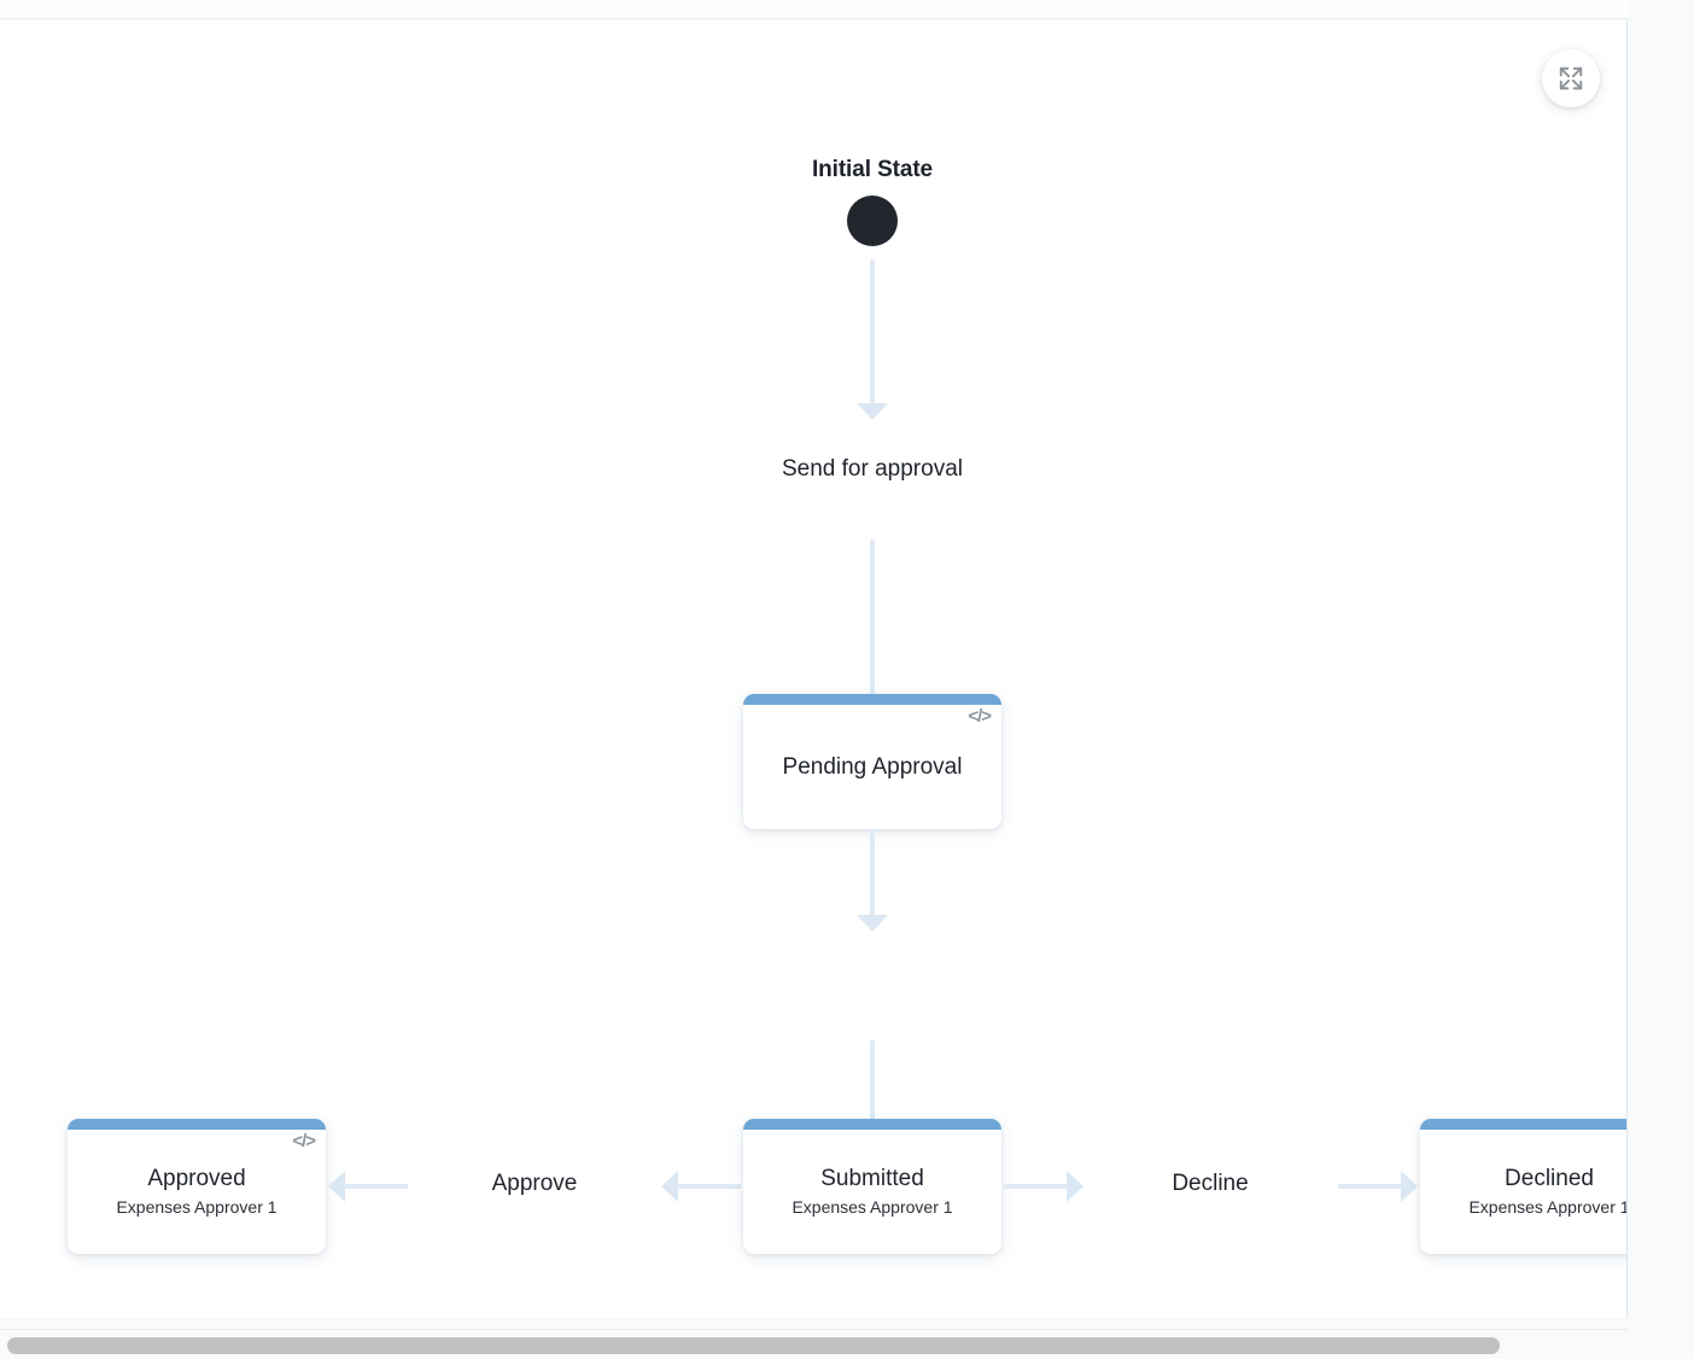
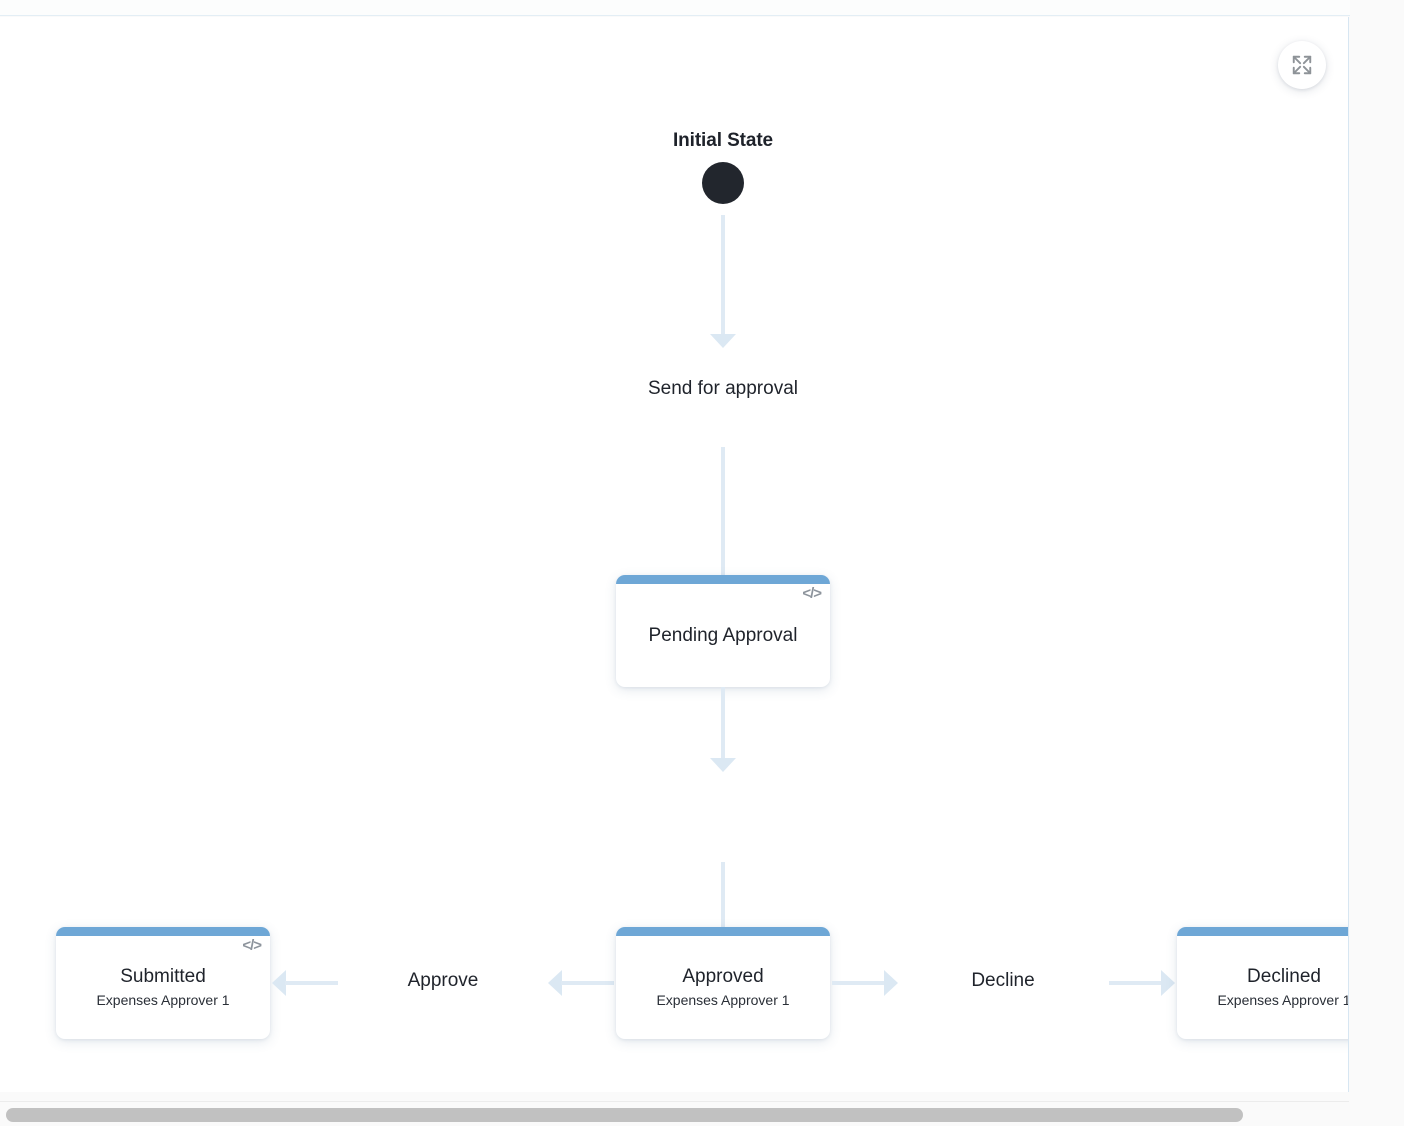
  Initial State
  Send for approval
  </>
  Pending Approval
  </>
- Approved
+ Submitted
  Expenses Approver 1
  Approve
- Submitted
+ Approved
  Expenses Approver 1
  Decline
  Declined
  Expenses Approver 1
